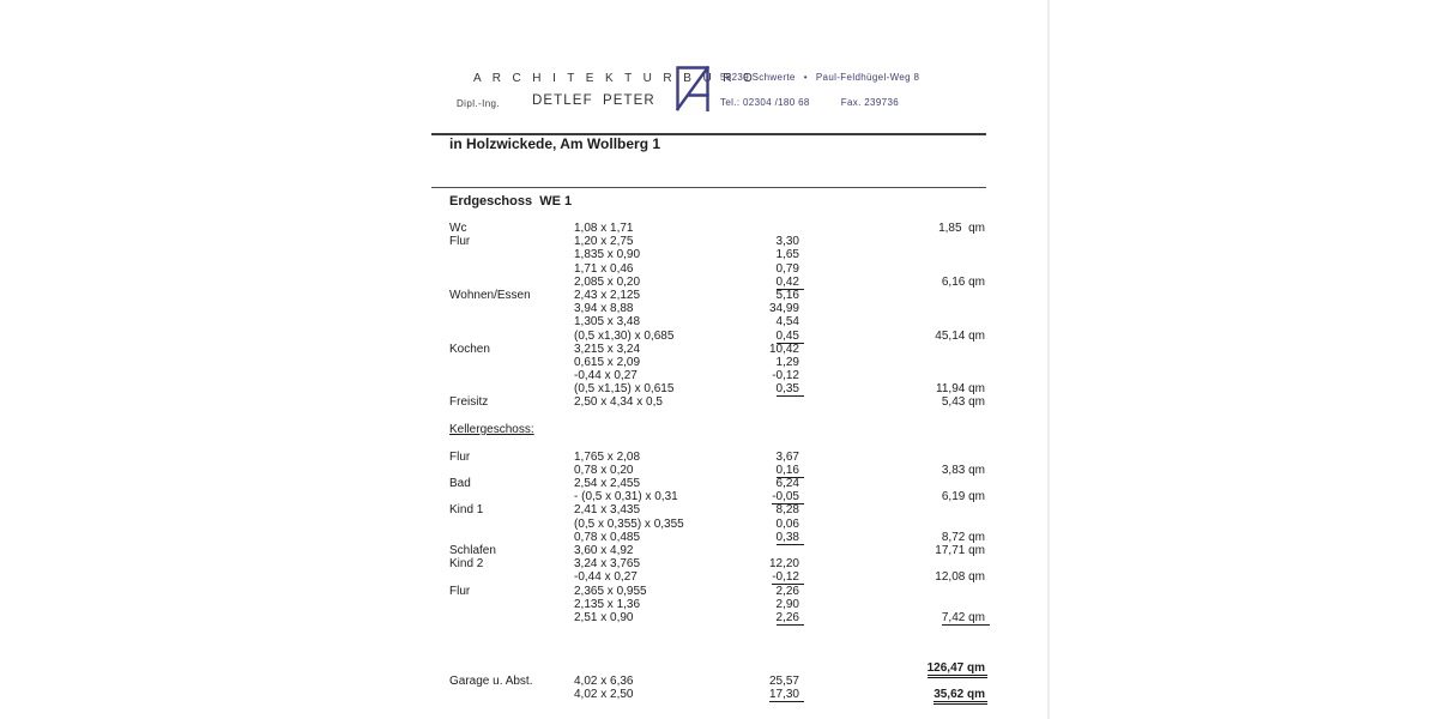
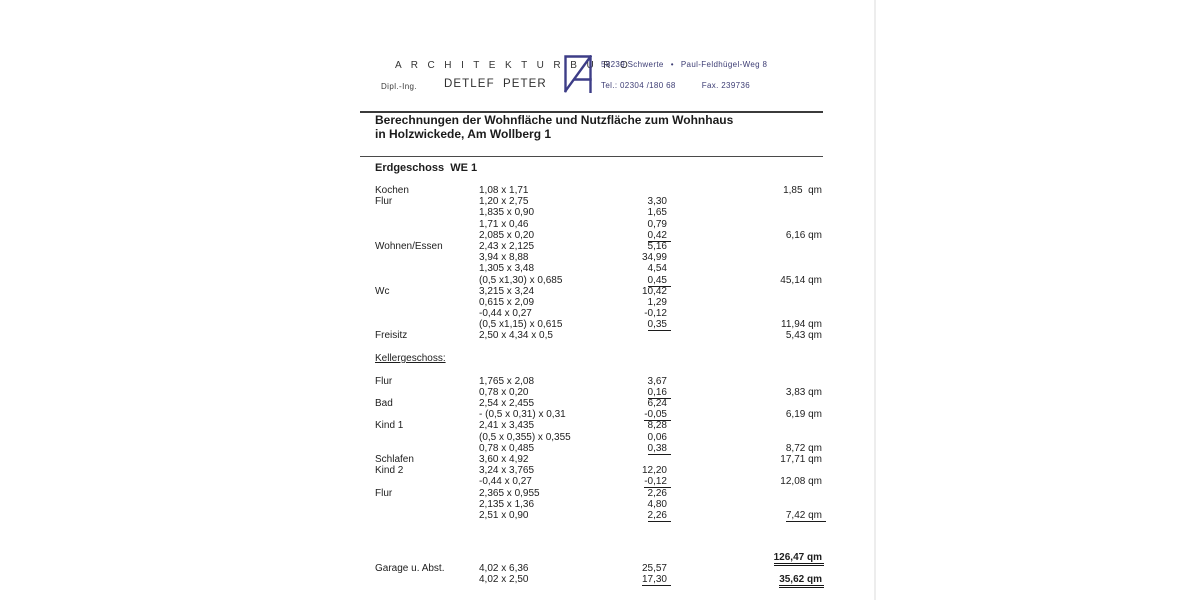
  A R C H I T E K T U R B Ü R O
  Dipl.-Ing.
  DETLEF PETER
  58239 Schwerte
  •
  Paul-Feldhügel-Weg 8
  Tel.: 02304 /180 68
  Fax. 239736
+ Berechnungen der Wohnfläche und Nutzfläche zum Wohnhaus
  in Holzwickede, Am Wollberg 1
  Erdgeschoss WE 1
- Wc
+ Kochen
  1,08 x 1,71
  1,85 qm
  Flur
  1,20 x 2,75
  3,30
  1,835 x 0,90
  1,65
  1,71 x 0,46
  0,79
  2,085 x 0,20
  0,42
  6,16 qm
  Wohnen/Essen
  2,43 x 2,125
  5,16
  3,94 x 8,88
  34,99
  1,305 x 3,48
  4,54
  (0,5 x1,30) x 0,685
  0,45
  45,14 qm
- Kochen
+ Wc
  3,215 x 3,24
  10,42
  0,615 x 2,09
  1,29
  -0,44 x 0,27
  -0,12
  (0,5 x1,15) x 0,615
  0,35
  11,94 qm
  Freisitz
  2,50 x 4,34 x 0,5
  5,43 qm
  Kellergeschoss:
  Flur
  1,765 x 2,08
  3,67
  0,78 x 0,20
  0,16
  3,83 qm
  Bad
  2,54 x 2,455
  6,24
  - (0,5 x 0,31) x 0,31
  -0,05
  6,19 qm
  Kind 1
  2,41 x 3,435
  8,28
  (0,5 x 0,355) x 0,355
  0,06
  0,78 x 0,485
  0,38
  8,72 qm
  Schlafen
  3,60 x 4,92
  17,71 qm
  Kind 2
  3,24 x 3,765
  12,20
  -0,44 x 0,27
  -0,12
  12,08 qm
  Flur
  2,365 x 0,955
  2,26
  2,135 x 1,36
- 2,90
+ 4,80
  2,51 x 0,90
  2,26
  7,42 qm
  126,47 qm
  Garage u. Abst.
  4,02 x 6,36
  25,57
  4,02 x 2,50
  17,30
  35,62 qm
